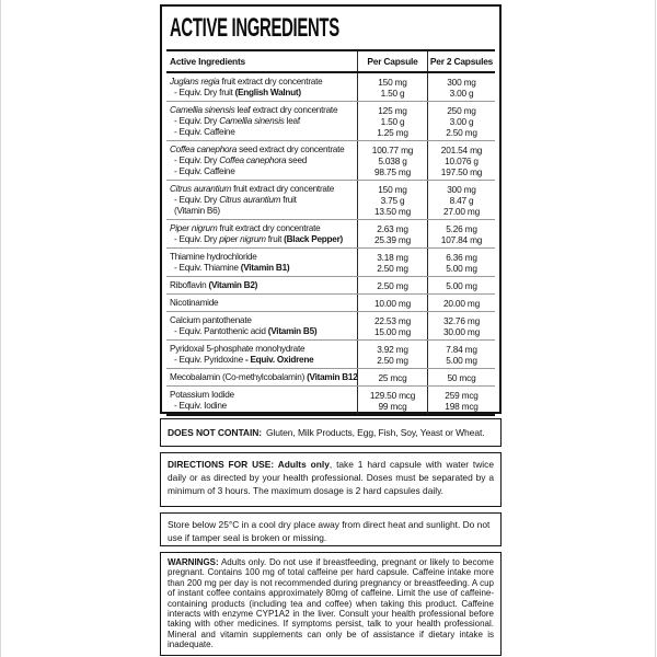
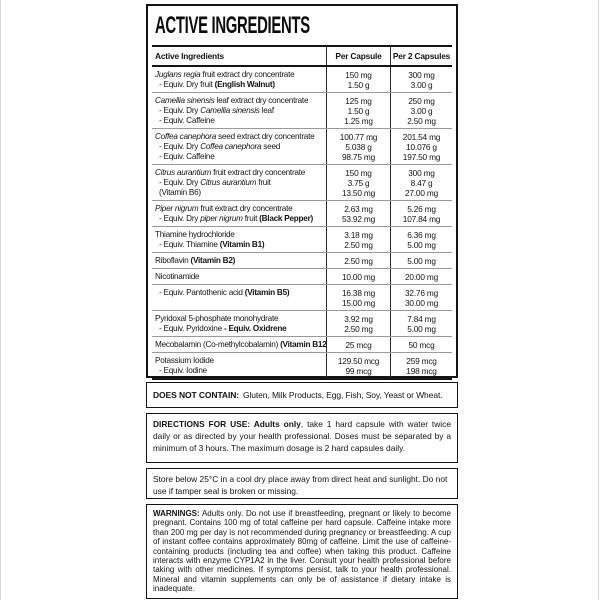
  ACTIVE INGREDIENTS
  Active Ingredients
  Per Capsule
  Per 2 Capsules
  Juglans regia fruit extract dry concentrate
  - Equiv. Dry fruit (English Walnut)
  150 mg
  1.50 g
  300 mg
  3.00 g
  Camellia sinensis leaf extract dry concentrate
  - Equiv. Dry Camellia sinensis leaf
  - Equiv. Caffeine
  125 mg
  1.50 g
  1.25 mg
  250 mg
  3.00 g
  2.50 mg
  Coffea canephora seed extract dry concentrate
  - Equiv. Dry Coffea canephora seed
  - Equiv. Caffeine
  100.77 mg
  5.038 g
  98.75 mg
  201.54 mg
  10.076 g
  197.50 mg
  Citrus aurantium fruit extract dry concentrate
  - Equiv. Dry Citrus aurantium fruit
  (Vitamin B6)
  150 mg
  3.75 g
  13.50 mg
  300 mg
  8.47 g
  27.00 mg
  Piper nigrum fruit extract dry concentrate
  - Equiv. Dry piper nigrum fruit (Black Pepper)
  2.63 mg
- 25.39 mg
+ 53.92 mg
  5.26 mg
  107.84 mg
  Thiamine hydrochloride
  - Equiv. Thiamine (Vitamin B1)
  3.18 mg
  2.50 mg
  6.36 mg
  5.00 mg
  Riboflavin (Vitamin B2)
  2.50 mg
  5.00 mg
  Nicotinamide
  10.00 mg
  20.00 mg
- Calcium pantothenate
  - Equiv. Pantothenic acid (Vitamin B5)
- 22.53 mg
+ 16.38 mg
  15.00 mg
  32.76 mg
  30.00 mg
  Pyridoxal 5-phosphate monohydrate
  - Equiv. Pyridoxine - Equiv. Oxidrene
  3.92 mg
  2.50 mg
  7.84 mg
  5.00 mg
  Mecobalamin (Co-methylcobalamin) (Vitamin B12
  25 mcg
  50 mcg
  Potassium Iodide
  - Equiv. Iodine
  129.50 mcg
  99 mcg
  259 mcg
  198 mcg
  DOES NOT CONTAIN:
  Gluten, Milk Products, Egg, Fish, Soy, Yeast or Wheat.
  DIRECTIONS FOR USE: Adults only, take 1 hard capsule with water twice daily or as directed by your health professional. Doses must be separated by a minimum of 3 hours. The maximum dosage is 2 hard capsules daily.
  Store below 25°C in a cool dry place away from direct heat and sunlight. Do not use if tamper seal is broken or missing.
  WARNINGS: Adults only. Do not use if breastfeeding, pregnant or likely to become pregnant. Contains 100 mg of total caffeine per hard capsule. Caffeine intake more than 200 mg per day is not recommended during pregnancy or breastfeeding. A cup of instant coffee contains approximately 80mg of caffeine. Limit the use of caffeine-containing products (including tea and coffee) when taking this product. Caffeine interacts with enzyme CYP1A2 in the liver. Consult your health professional before taking with other medicines. If symptoms persist, talk to your health professional. Mineral and vitamin supplements can only be of assistance if dietary intake is inadequate.
